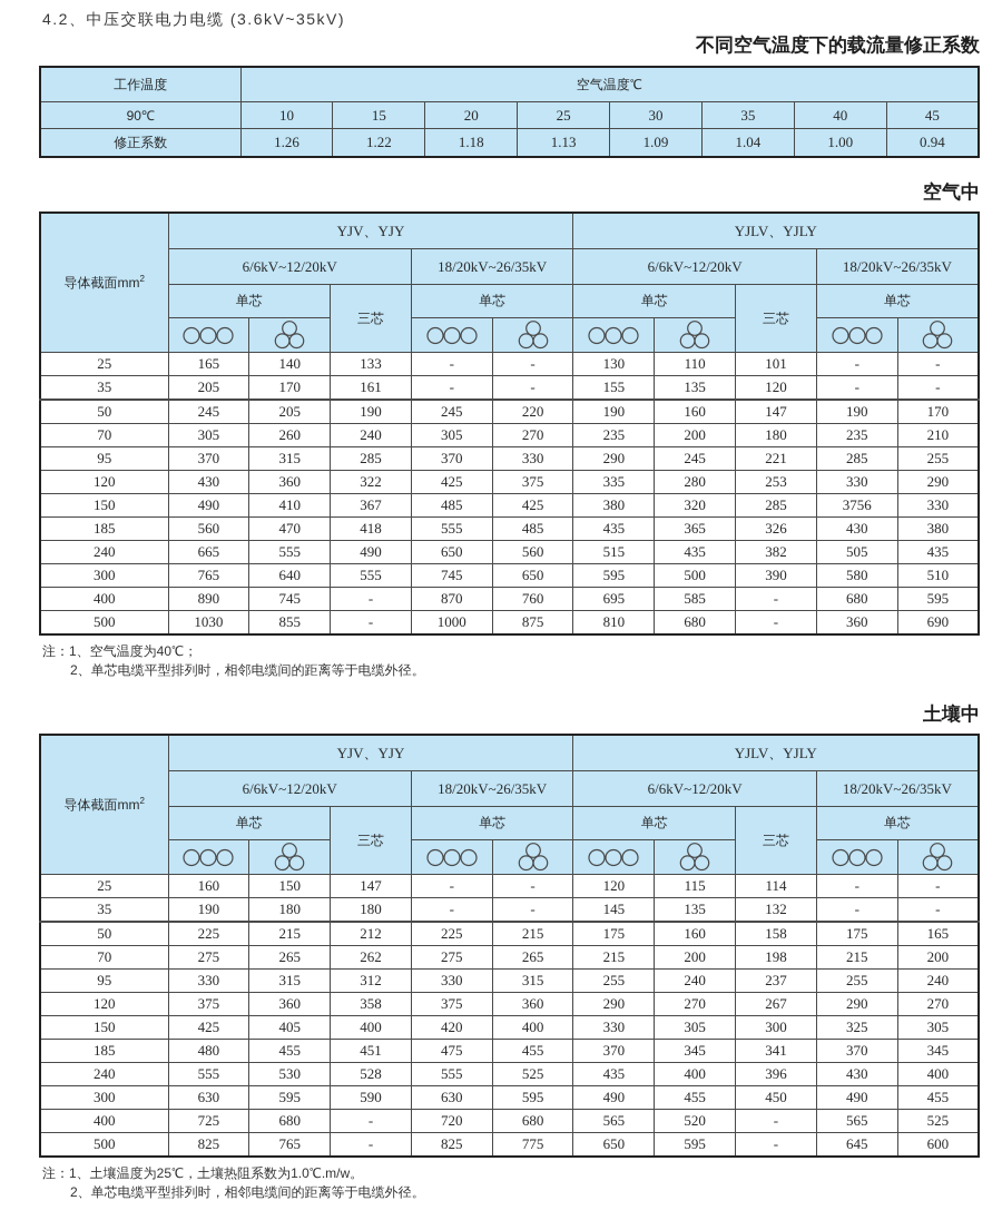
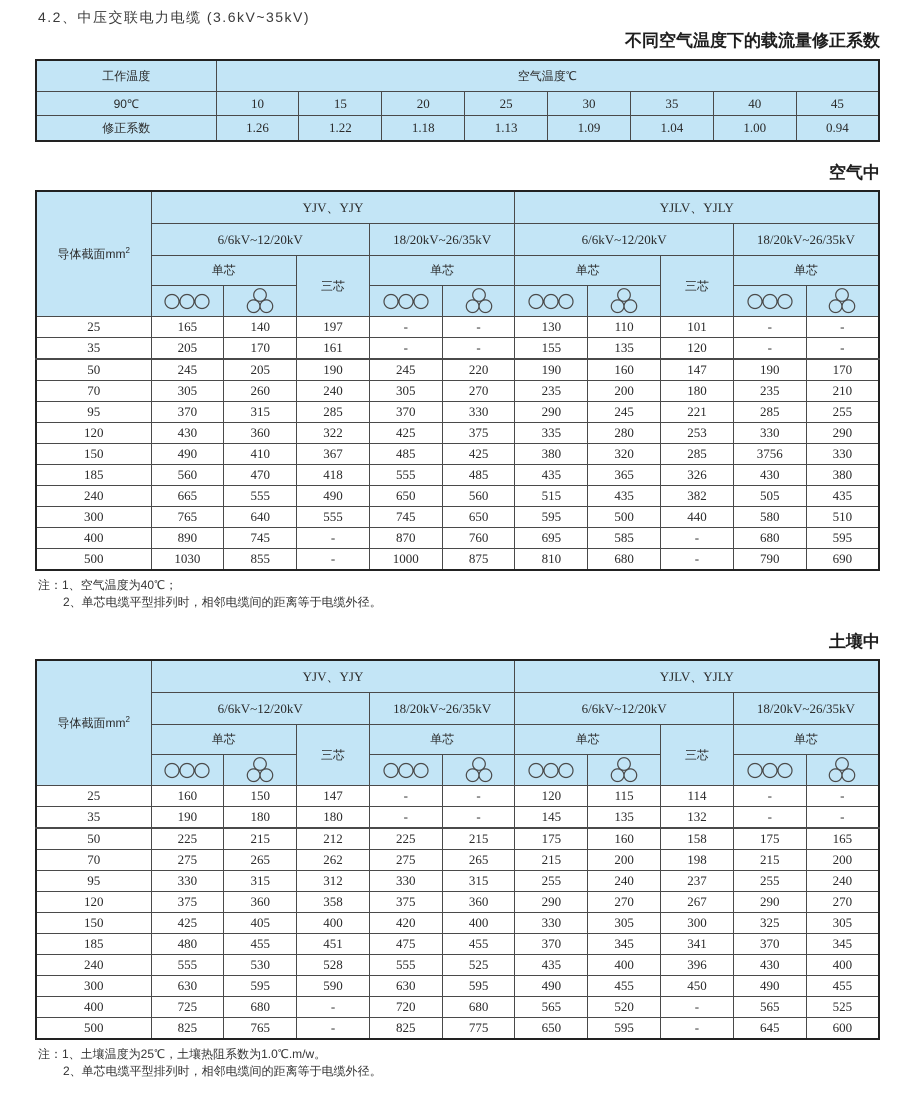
  4.2、中压交联电力电缆 (3.6kV~35kV)
  不同空气温度下的载流量修正系数
  工作温度	空气温度℃
  90℃	10	15	20	25	30	35	40	45
  修正系数	1.26	1.22	1.18	1.13	1.09	1.04	1.00	0.94
  空气中
  导体截面mm2	YJV、YJY	YJLV、YJLY
  6/6kV~12/20kV	18/20kV~26/35kV	6/6kV~12/20kV	18/20kV~26/35kV
  单芯	三芯	单芯	单芯	三芯	单芯
- 25	165	140	133	-	-	130	110	101	-	-
+ 25	165	140	197	-	-	130	110	101	-	-
  35	205	170	161	-	-	155	135	120	-	-
  50	245	205	190	245	220	190	160	147	190	170
  70	305	260	240	305	270	235	200	180	235	210
  95	370	315	285	370	330	290	245	221	285	255
  120	430	360	322	425	375	335	280	253	330	290
  150	490	410	367	485	425	380	320	285	3756	330
  185	560	470	418	555	485	435	365	326	430	380
  240	665	555	490	650	560	515	435	382	505	435
- 300	765	640	555	745	650	595	500	390	580	510
+ 300	765	640	555	745	650	595	500	440	580	510
  400	890	745	-	870	760	695	585	-	680	595
- 500	1030	855	-	1000	875	810	680	-	360	690
+ 500	1030	855	-	1000	875	810	680	-	790	690
  注：1、空气温度为40℃；
  2、单芯电缆平型排列时，相邻电缆间的距离等于电缆外径。
  土壤中
  导体截面mm2	YJV、YJY	YJLV、YJLY
  6/6kV~12/20kV	18/20kV~26/35kV	6/6kV~12/20kV	18/20kV~26/35kV
  单芯	三芯	单芯	单芯	三芯	单芯
  25	160	150	147	-	-	120	115	114	-	-
  35	190	180	180	-	-	145	135	132	-	-
  50	225	215	212	225	215	175	160	158	175	165
  70	275	265	262	275	265	215	200	198	215	200
  95	330	315	312	330	315	255	240	237	255	240
  120	375	360	358	375	360	290	270	267	290	270
  150	425	405	400	420	400	330	305	300	325	305
  185	480	455	451	475	455	370	345	341	370	345
  240	555	530	528	555	525	435	400	396	430	400
  300	630	595	590	630	595	490	455	450	490	455
  400	725	680	-	720	680	565	520	-	565	525
  500	825	765	-	825	775	650	595	-	645	600
  注：1、土壤温度为25℃，土壤热阻系数为1.0℃.m/w。
  2、单芯电缆平型排列时，相邻电缆间的距离等于电缆外径。
